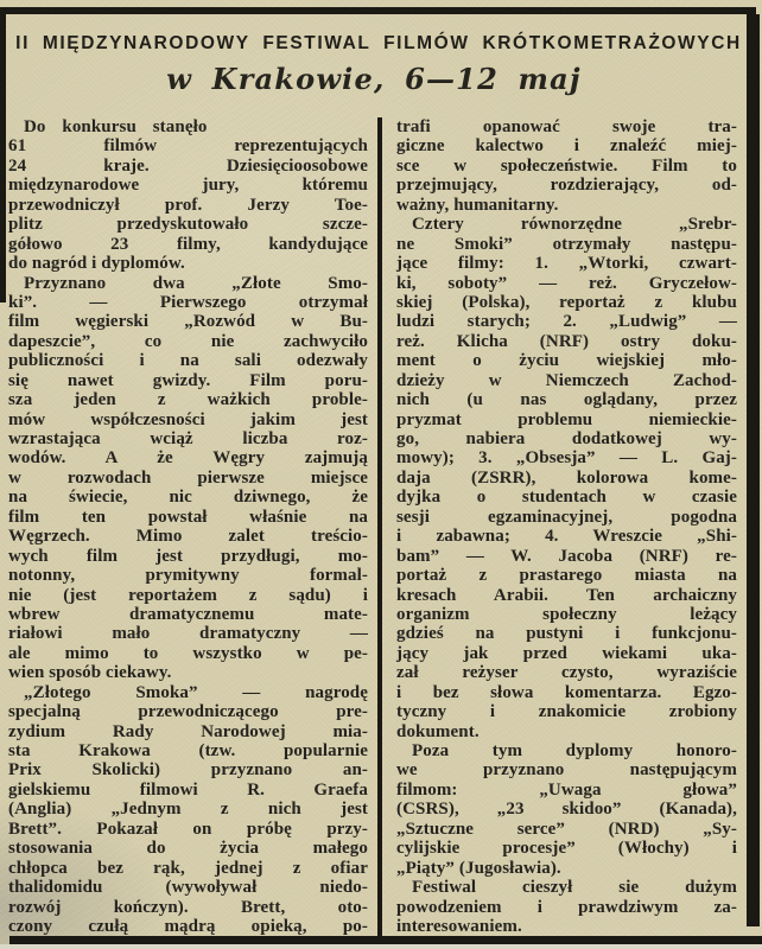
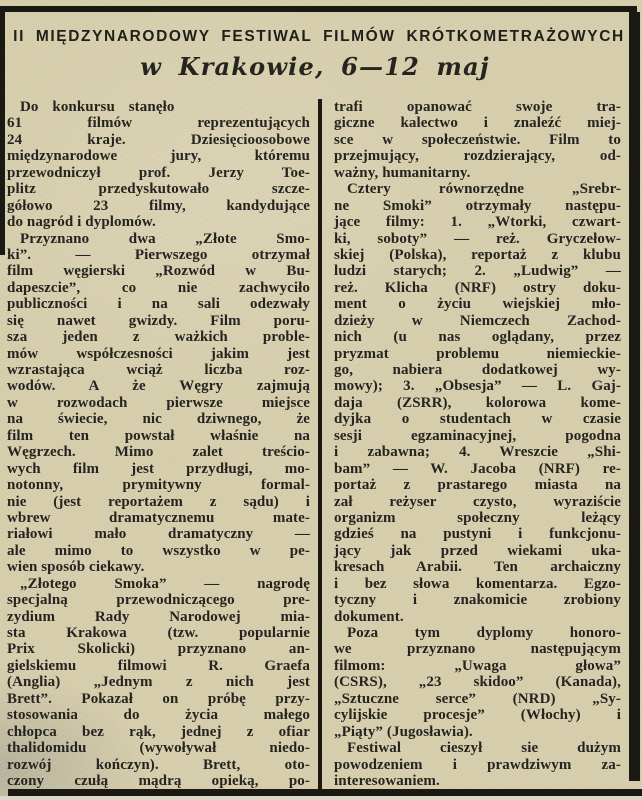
  II MIĘDZYNARODOWY FESTIWAL FILMÓW KRÓTKOMETRAŻOWYCH
  w Krakowie, 6—12 maj
  Do konkursu stanęło
  61 filmów reprezentujących
  24 kraje. Dziesięcioosobowe
  międzynarodowe jury, któremu
  przewodniczył prof. Jerzy Toe-
  plitz przedyskutowało szcze-
  gółowo 23 filmy, kandydujące
  do nagród i dyplomów.
  Przyznano dwa „Złote Smo-
  ki”. — Pierwszego otrzymał
  film węgierski „Rozwód w Bu-
  dapeszcie”, co nie zachwyciło
  publiczności i na sali odezwały
  się nawet gwizdy. Film poru-
  sza jeden z ważkich proble-
  mów współczesności jakim jest
  wzrastająca wciąż liczba roz-
  wodów. A że Węgry zajmują
  w rozwodach pierwsze miejsce
  na świecie, nic dziwnego, że
  film ten powstał właśnie na
  Węgrzech. Mimo zalet treścio-
  wych film jest przydługi, mo-
  notonny, prymitywny formal-
  nie (jest reportażem z sądu) i
  wbrew dramatycznemu mate-
  riałowi mało dramatyczny —
  ale mimo to wszystko w pe-
  wien sposób ciekawy.
  „Złotego Smoka” — nagrodę
  specjalną przewodniczącego pre-
  zydium Rady Narodowej mia-
  sta Krakowa (tzw. popularnie
  Prix Skolicki) przyznano an-
  gielskiemu filmowi R. Graefa
  (Anglia) „Jednym z nich jest
  Brett”. Pokazał on próbę przy-
  stosowania do życia małego
  chłopca bez rąk, jednej z ofiar
  thalidomidu (wywoływał niedo-
  rozwój kończyn). Brett, oto-
  czony czułą mądrą opieką, po-
  trafi opanować swoje tra-
  giczne kalectwo i znaleźć miej-
  sce w społeczeństwie. Film to
  przejmujący, rozdzierający, od-
  ważny, humanitarny.
  Cztery równorzędne „Srebr-
  ne Smoki” otrzymały następu-
  jące filmy: 1. „Wtorki, czwart-
  ki, soboty” — reż. Gryczełow-
  skiej (Polska), reportaż z klubu
  ludzi starych; 2. „Ludwig” —
  reż. Klicha (NRF) ostry doku-
  ment o życiu wiejskiej mło-
  dzieży w Niemczech Zachod-
  nich (u nas oglądany, przez
  pryzmat problemu niemieckie-
  go, nabiera dodatkowej wy-
  mowy); 3. „Obsesja” — L. Gaj-
  daja (ZSRR), kolorowa kome-
  dyjka o studentach w czasie
  sesji egzaminacyjnej, pogodna
  i zabawna; 4. Wreszcie „Shi-
  bam” — W. Jacoba (NRF) re-
  portaż z prastarego miasta na
- kresach Arabii. Ten archaiczny
+ zał reżyser czysto, wyraziście
  organizm społeczny leżący
  gdzieś na pustyni i funkcjonu-
  jący jak przed wiekami uka-
- zał reżyser czysto, wyraziście
+ kresach Arabii. Ten archaiczny
  i bez słowa komentarza. Egzo-
  tyczny i znakomicie zrobiony
  dokument.
  Poza tym dyplomy honoro-
  we przyznano następującym
  filmom: „Uwaga głowa”
  (CSRS), „23 skidoo” (Kanada),
  „Sztuczne serce” (NRD) „Sy-
  cylijskie procesje” (Włochy) i
  „Piąty” (Jugosławia).
  Festiwal cieszył sie dużym
  powodzeniem i prawdziwym za-
  interesowaniem.
